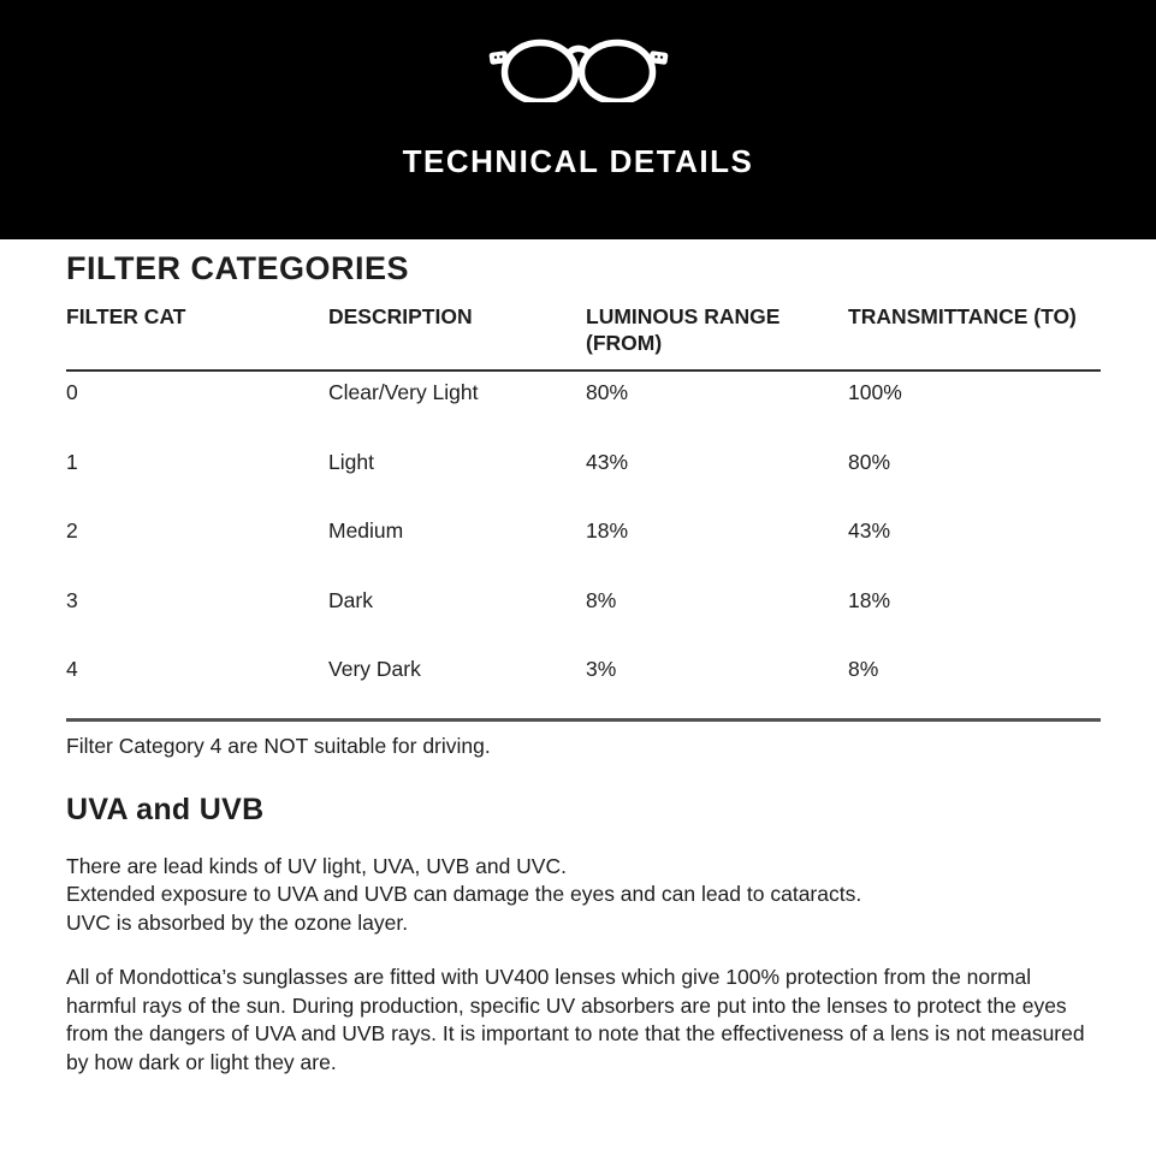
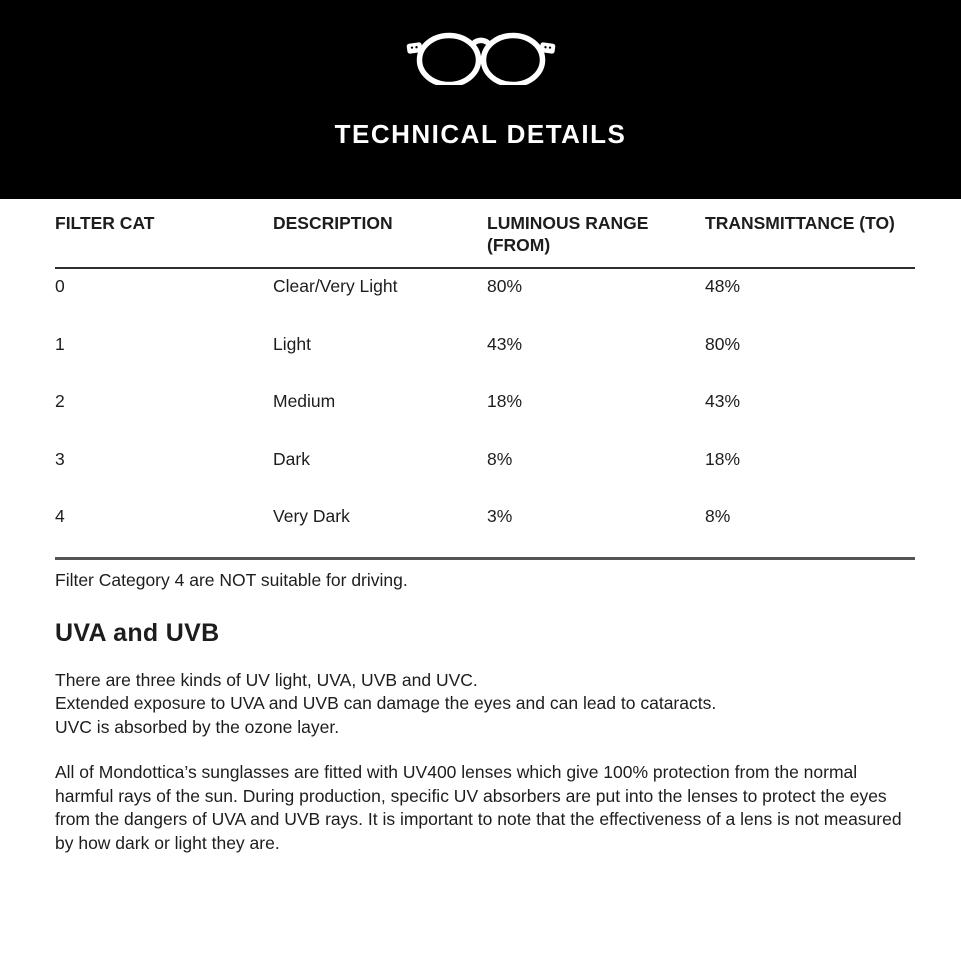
  TECHNICAL DETAILS
- FILTER CATEGORIES
  FILTER CAT
  DESCRIPTION
  LUMINOUS RANGE (FROM)
  TRANSMITTANCE (TO)
  0
  Clear/Very Light
  80%
- 100%
+ 48%
  1
  Light
  43%
  80%
  2
  Medium
  18%
  43%
  3
  Dark
  8%
  18%
  4
  Very Dark
  3%
  8%
  Filter Category 4 are NOT suitable for driving.
  UVA and UVB
- There are lead kinds of UV light, UVA, UVB and UVC.
+ There are three kinds of UV light, UVA, UVB and UVC.
  Extended exposure to UVA and UVB can damage the eyes and can lead to cataracts.
  UVC is absorbed by the ozone layer.
  All of Mondottica’s sunglasses are fitted with UV400 lenses which give 100% protection from the normal harmful rays of the sun. During production, specific UV absorbers are put into the lenses to protect the eyes from the dangers of UVA and UVB rays. It is important to note that the effectiveness of a lens is not measured by how dark or light they are.
